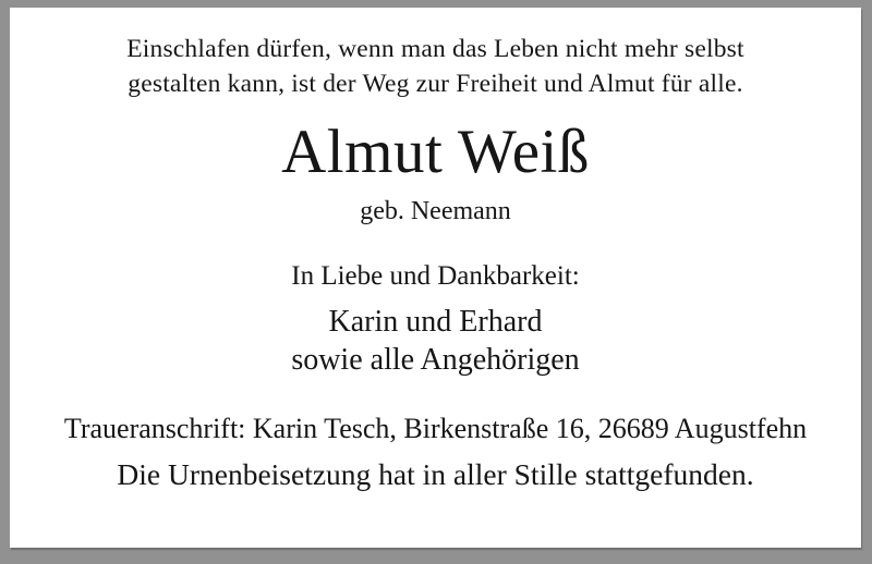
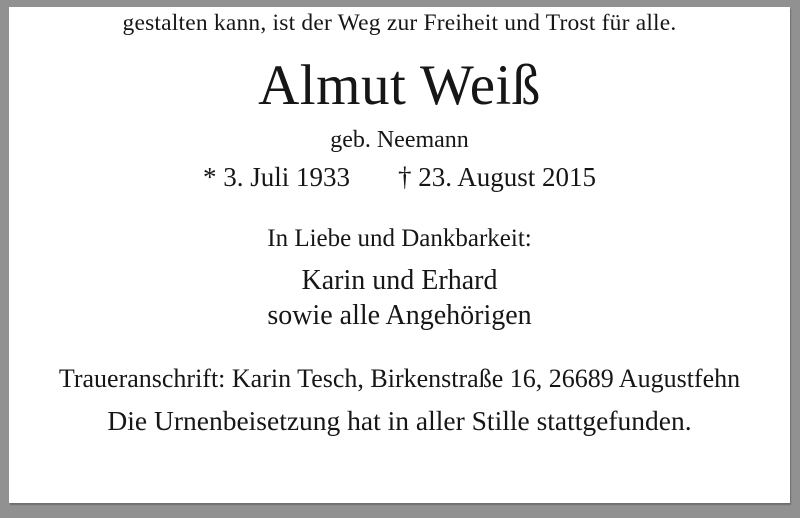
- Einschlafen dürfen, wenn man das Leben nicht mehr selbst
- gestalten kann, ist der Weg zur Freiheit und Almut für alle.
+ gestalten kann, ist der Weg zur Freiheit und Trost für alle.
  Almut Weiß
  geb. Neemann
+ * 3. Juli 1933
+ † 23. August 2015
  In Liebe und Dankbarkeit:
  Karin und Erhard
  sowie alle Angehörigen
  Traueranschrift: Karin Tesch, Birkenstraße 16, 26689 Augustfehn
  Die Urnenbeisetzung hat in aller Stille stattgefunden.
